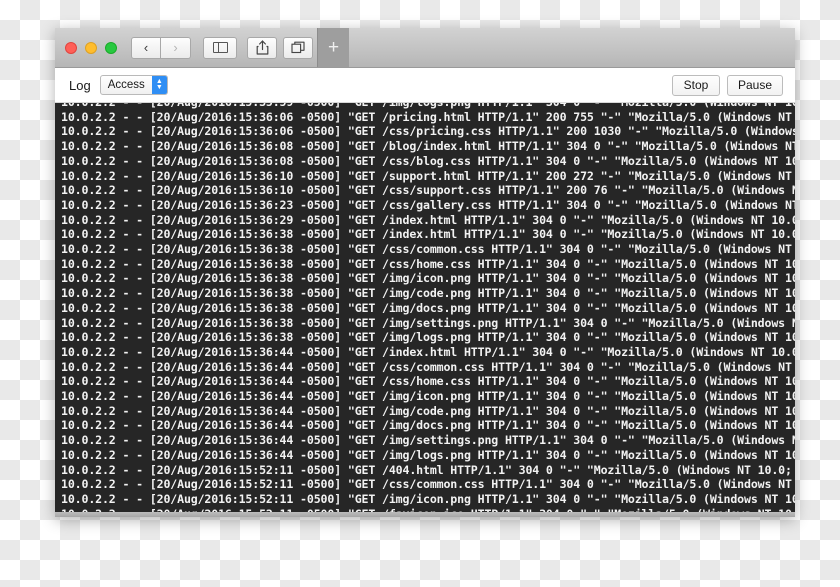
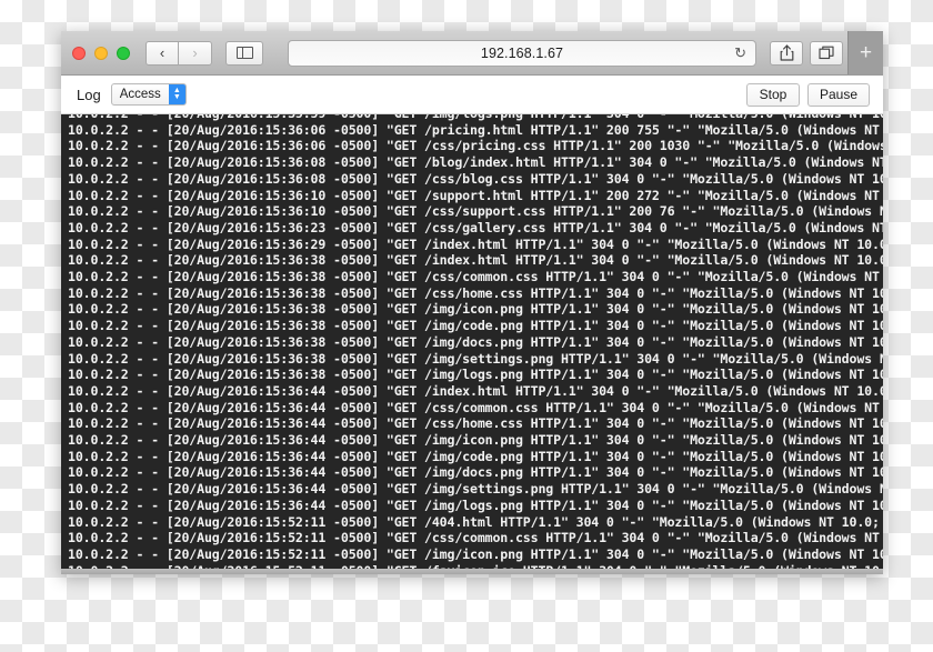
  ‹
  ›
+ 192.168.1.67
+ ↻
  +
  Log
  Access
  Stop
  Pause
  10.0.2.2 - - [20/Aug/2016:15:36:06 -0500] "GET /pricing.html HTTP/1.1" 200 755 "-" "Mozilla/5.0 (Windows NT
  10.0.2.2 - - [20/Aug/2016:15:36:06 -0500] "GET /css/pricing.css HTTP/1.1" 200 1030 "-" "Mozilla/5.0 (Window
  10.0.2.2 - - [20/Aug/2016:15:36:08 -0500] "GET /blog/index.html HTTP/1.1" 304 0 "-" "Mozilla/5.0 (Windows N
  10.0.2.2 - - [20/Aug/2016:15:36:08 -0500] "GET /css/blog.css HTTP/1.1" 304 0 "-" "Mozilla/5.0 (Windows NT 1
  10.0.2.2 - - [20/Aug/2016:15:36:10 -0500] "GET /support.html HTTP/1.1" 200 272 "-" "Mozilla/5.0 (Windows NT
  10.0.2.2 - - [20/Aug/2016:15:36:10 -0500] "GET /css/support.css HTTP/1.1" 200 76 "-" "Mozilla/5.0 (Windows
  10.0.2.2 - - [20/Aug/2016:15:36:23 -0500] "GET /css/gallery.css HTTP/1.1" 304 0 "-" "Mozilla/5.0 (Windows N
  10.0.2.2 - - [20/Aug/2016:15:36:29 -0500] "GET /index.html HTTP/1.1" 304 0 "-" "Mozilla/5.0 (Windows NT 10.
  10.0.2.2 - - [20/Aug/2016:15:36:38 -0500] "GET /index.html HTTP/1.1" 304 0 "-" "Mozilla/5.0 (Windows NT 10.
  10.0.2.2 - - [20/Aug/2016:15:36:38 -0500] "GET /css/common.css HTTP/1.1" 304 0 "-" "Mozilla/5.0 (Windows NT
  10.0.2.2 - - [20/Aug/2016:15:36:38 -0500] "GET /css/home.css HTTP/1.1" 304 0 "-" "Mozilla/5.0 (Windows NT 1
  10.0.2.2 - - [20/Aug/2016:15:36:38 -0500] "GET /img/icon.png HTTP/1.1" 304 0 "-" "Mozilla/5.0 (Windows NT 1
  10.0.2.2 - - [20/Aug/2016:15:36:38 -0500] "GET /img/code.png HTTP/1.1" 304 0 "-" "Mozilla/5.0 (Windows NT 1
  10.0.2.2 - - [20/Aug/2016:15:36:38 -0500] "GET /img/docs.png HTTP/1.1" 304 0 "-" "Mozilla/5.0 (Windows NT 1
  10.0.2.2 - - [20/Aug/2016:15:36:38 -0500] "GET /img/settings.png HTTP/1.1" 304 0 "-" "Mozilla/5.0 (Windows
  10.0.2.2 - - [20/Aug/2016:15:36:38 -0500] "GET /img/logs.png HTTP/1.1" 304 0 "-" "Mozilla/5.0 (Windows NT 1
  10.0.2.2 - - [20/Aug/2016:15:36:44 -0500] "GET /index.html HTTP/1.1" 304 0 "-" "Mozilla/5.0 (Windows NT 10.
  10.0.2.2 - - [20/Aug/2016:15:36:44 -0500] "GET /css/common.css HTTP/1.1" 304 0 "-" "Mozilla/5.0 (Windows NT
  10.0.2.2 - - [20/Aug/2016:15:36:44 -0500] "GET /css/home.css HTTP/1.1" 304 0 "-" "Mozilla/5.0 (Windows NT 1
  10.0.2.2 - - [20/Aug/2016:15:36:44 -0500] "GET /img/icon.png HTTP/1.1" 304 0 "-" "Mozilla/5.0 (Windows NT 1
  10.0.2.2 - - [20/Aug/2016:15:36:44 -0500] "GET /img/code.png HTTP/1.1" 304 0 "-" "Mozilla/5.0 (Windows NT 1
  10.0.2.2 - - [20/Aug/2016:15:36:44 -0500] "GET /img/docs.png HTTP/1.1" 304 0 "-" "Mozilla/5.0 (Windows NT 1
  10.0.2.2 - - [20/Aug/2016:15:36:44 -0500] "GET /img/settings.png HTTP/1.1" 304 0 "-" "Mozilla/5.0 (Windows
  10.0.2.2 - - [20/Aug/2016:15:36:44 -0500] "GET /img/logs.png HTTP/1.1" 304 0 "-" "Mozilla/5.0 (Windows NT 1
  10.0.2.2 - - [20/Aug/2016:15:52:11 -0500] "GET /404.html HTTP/1.1" 304 0 "-" "Mozilla/5.0 (Windows NT 10.0;
  10.0.2.2 - - [20/Aug/2016:15:52:11 -0500] "GET /css/common.css HTTP/1.1" 304 0 "-" "Mozilla/5.0 (Windows NT
  10.0.2.2 - - [20/Aug/2016:15:52:11 -0500] "GET /img/icon.png HTTP/1.1" 304 0 "-" "Mozilla/5.0 (Windows NT 1
